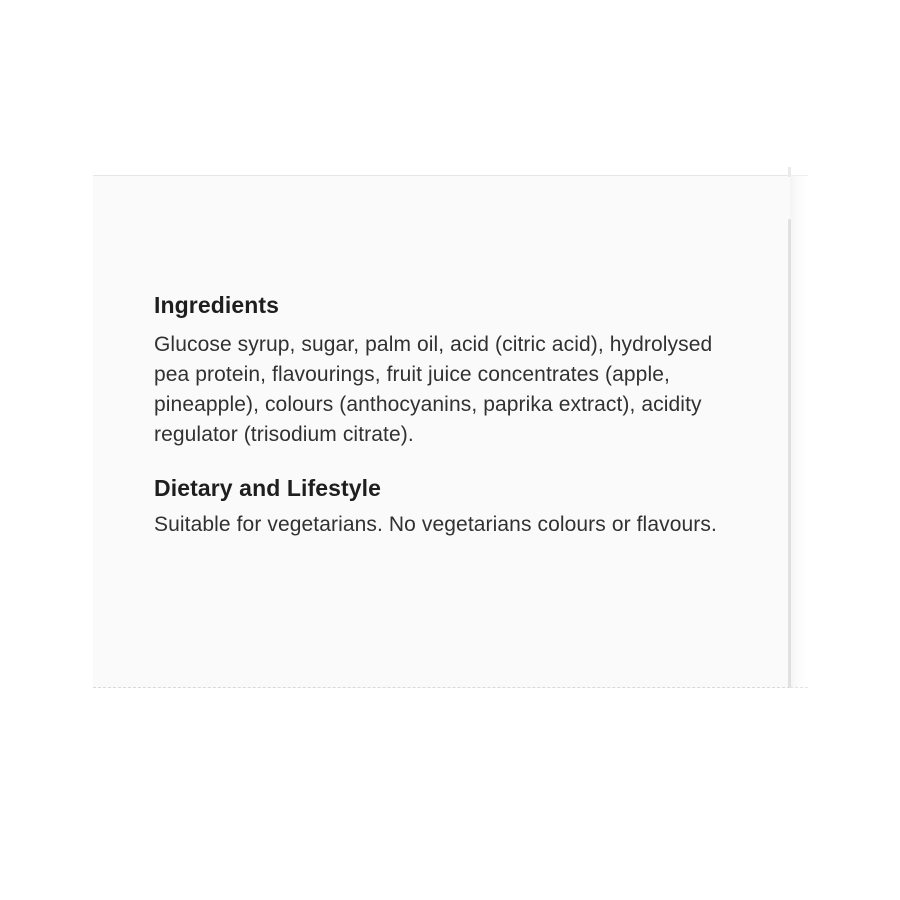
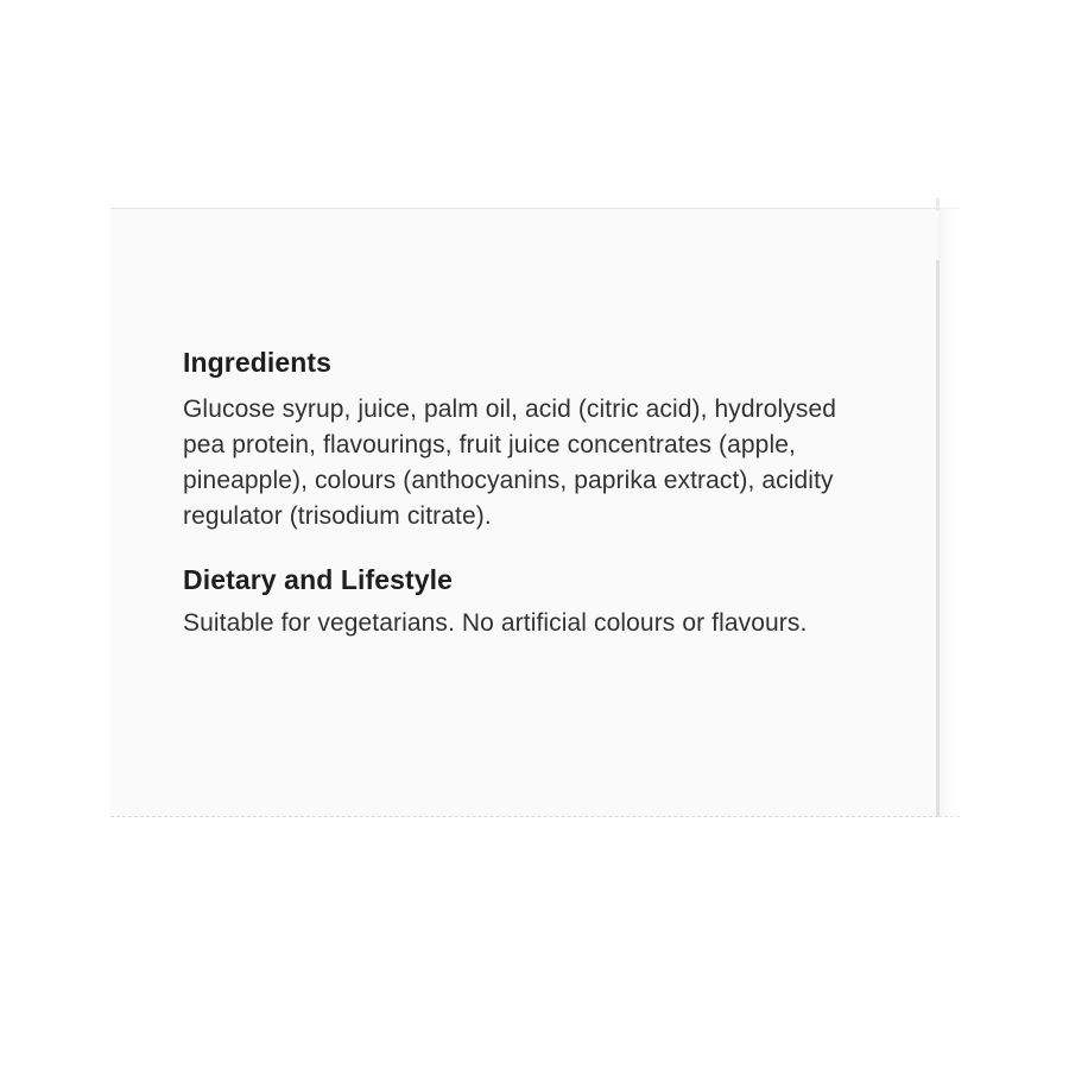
  Ingredients
- Glucose syrup, sugar, palm oil, acid (citric acid), hydrolysed pea protein, flavourings, fruit juice concentrates (apple, pineapple), colours (anthocyanins, paprika extract), acidity regulator (trisodium citrate).
+ Glucose syrup, juice, palm oil, acid (citric acid), hydrolysed pea protein, flavourings, fruit juice concentrates (apple, pineapple), colours (anthocyanins, paprika extract), acidity regulator (trisodium citrate).
  Dietary and Lifestyle
- Suitable for vegetarians. No vegetarians colours or flavours.
+ Suitable for vegetarians. No artificial colours or flavours.
